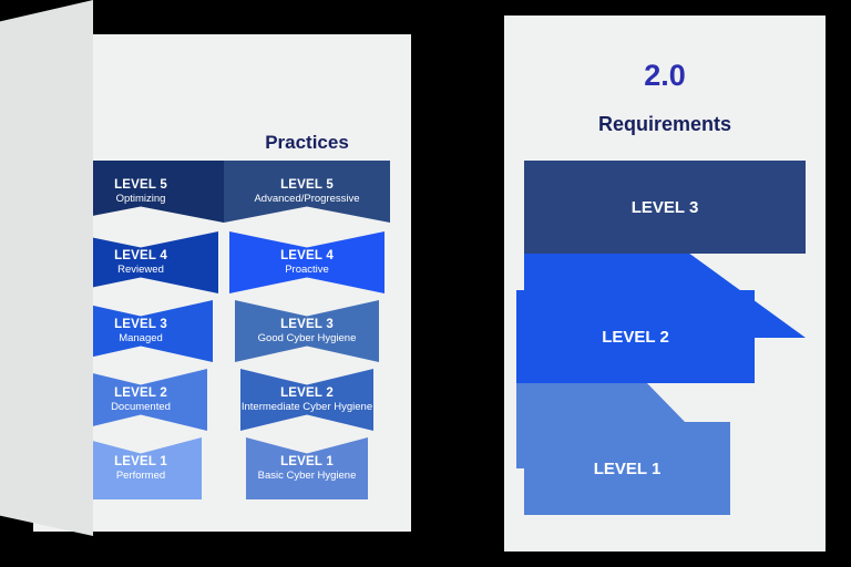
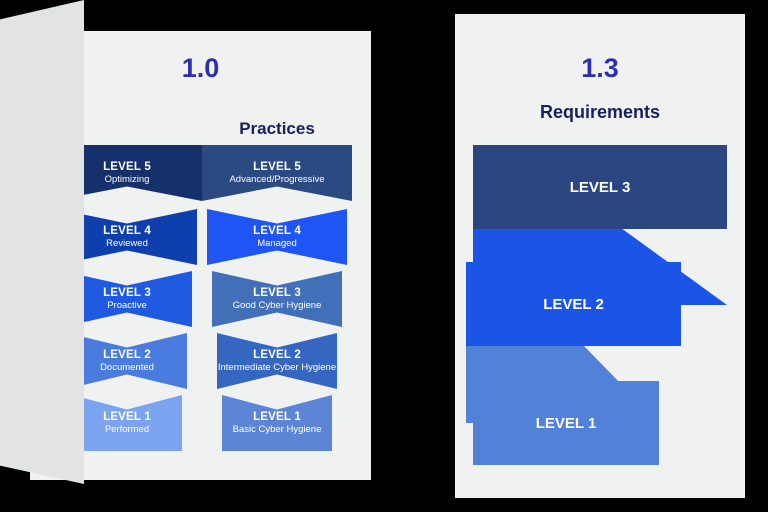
+ 1.0
  Practices
  LEVEL 5
  Optimizing
  LEVEL 4
  Reviewed
  LEVEL 3
- Managed
+ Proactive
  LEVEL 2
  Documented
  LEVEL 1
  Performed
  LEVEL 5
  Advanced/Progressive
  LEVEL 4
- Proactive
+ Managed
  LEVEL 3
  Good Cyber Hygiene
  LEVEL 2
  Intermediate Cyber Hygiene
  LEVEL 1
  Basic Cyber Hygiene
- 2.0
+ 1.3
  Requirements
  LEVEL 3
  LEVEL 2
  LEVEL 1
